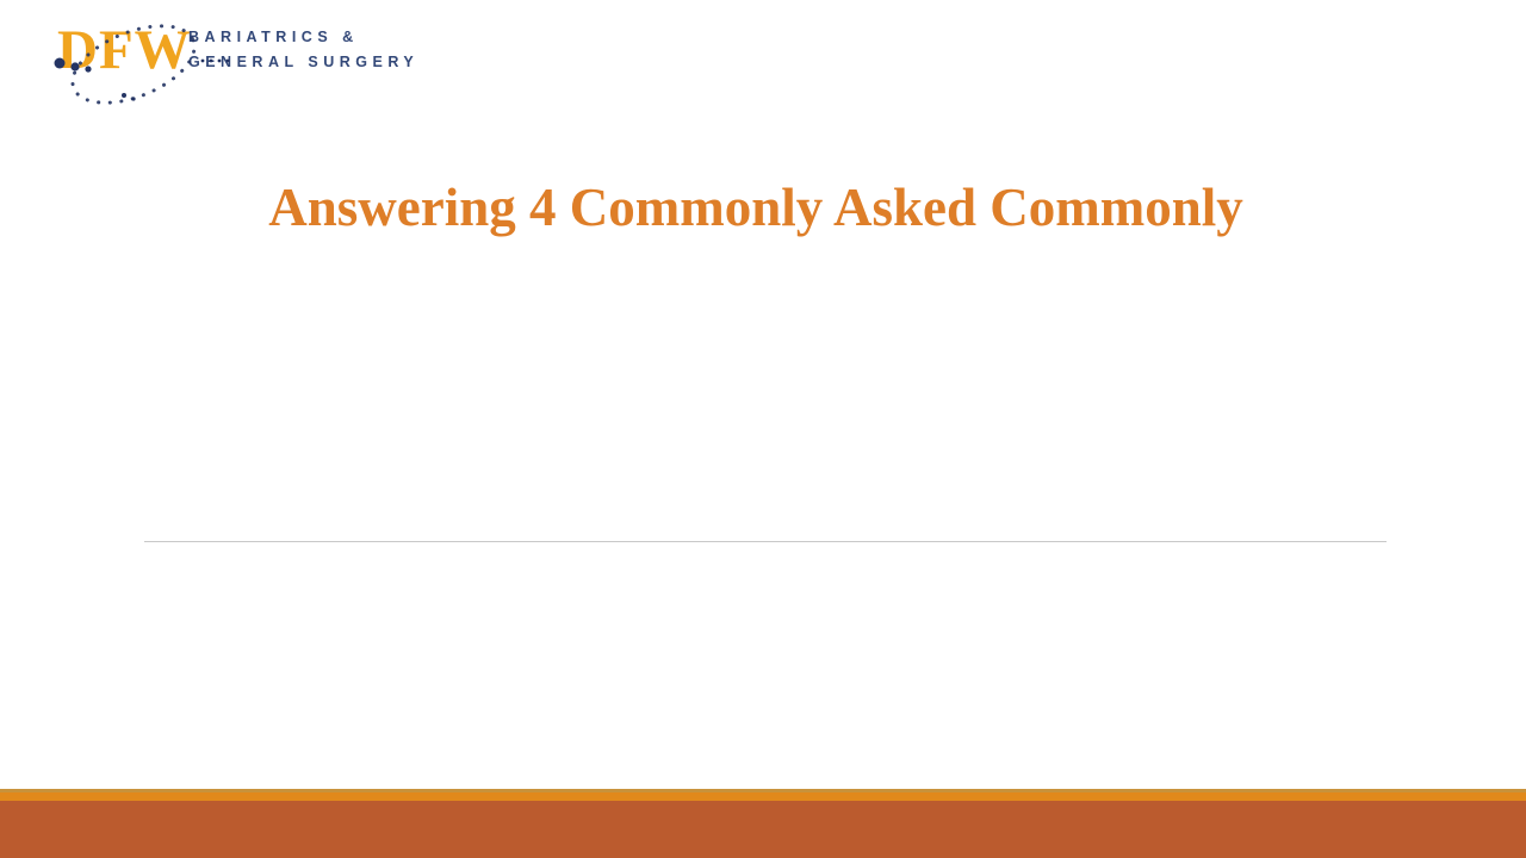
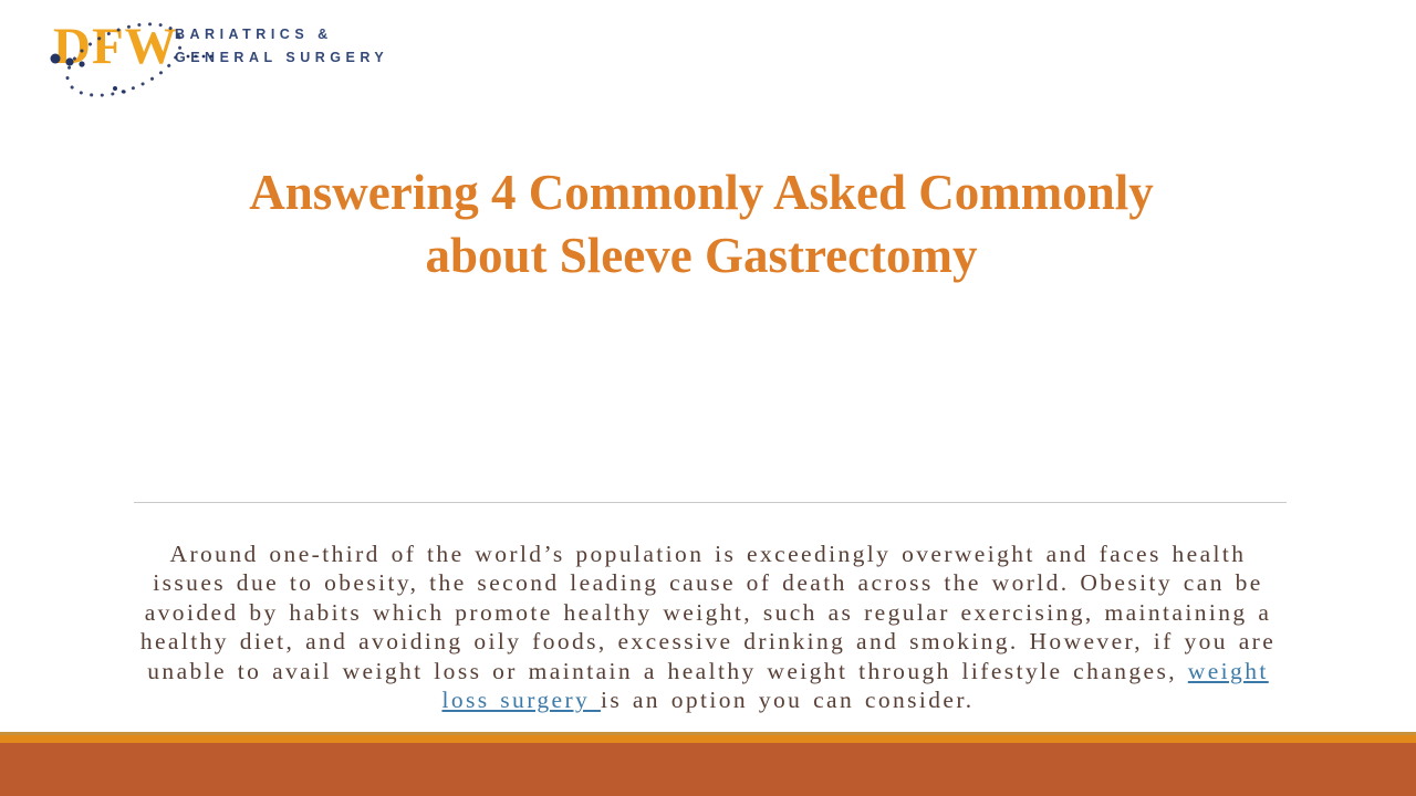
  DFW
  BARIATRICS &
  GEERAL SURGERY
  Answering 4 Commonly Asked Commonly
+ about Sleeve Gastrectomy
+ Around one-third of the world’s population is exceedingly overweight and faces health issues due to obesity, the second leading cause of death across the world. Obesity can be avoided by habits which promote healthy weight, such as regular exercising, maintaining a healthy diet, and avoiding oily foods, excessive drinking and smoking. However, if you are unable to avail weight loss or maintain a healthy weight through lifestyle changes, weight loss surgery is an option you can consider.
